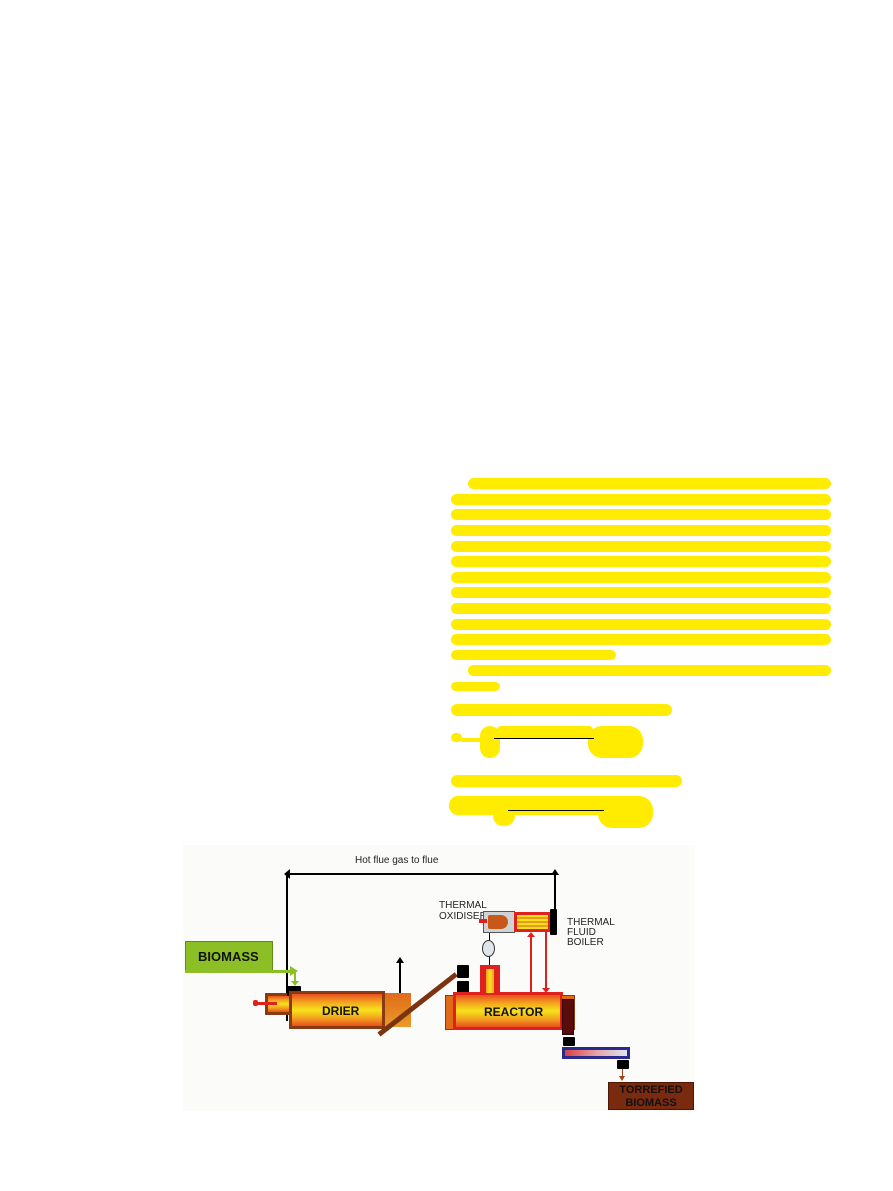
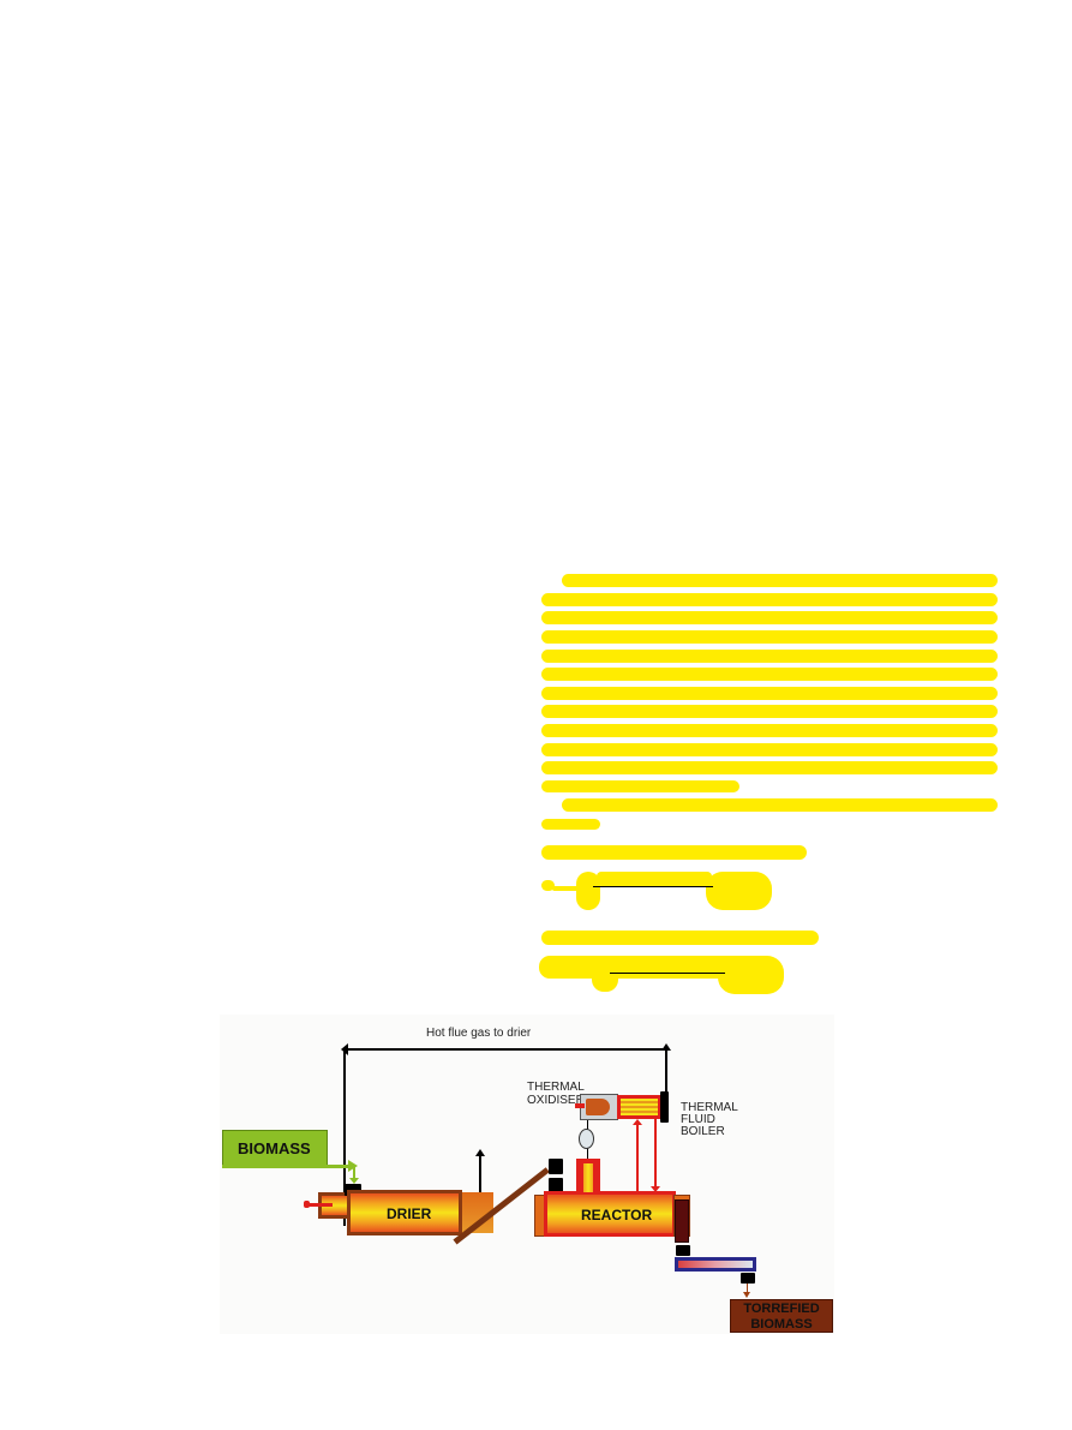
- Hot flue gas to flue
+ Hot flue gas to drier
  BIOMASS
  DRIER
  REACTOR
  THERMAL
  OXIDISE
  THERMAL
  FLUID
  BOILER
  TORREFIED
  BIOMASS
